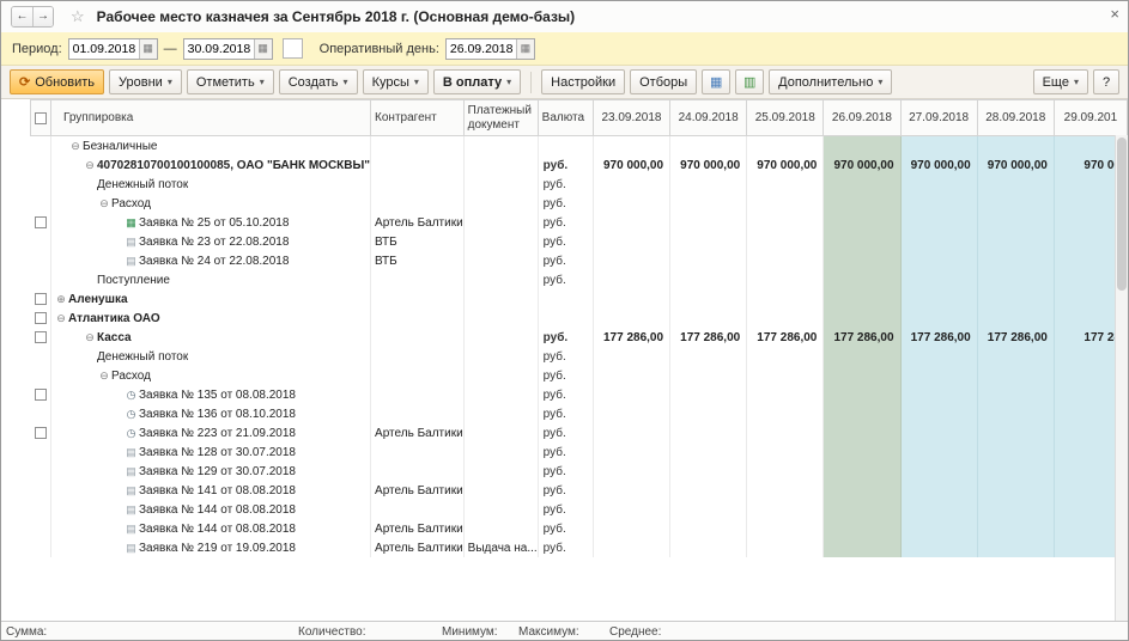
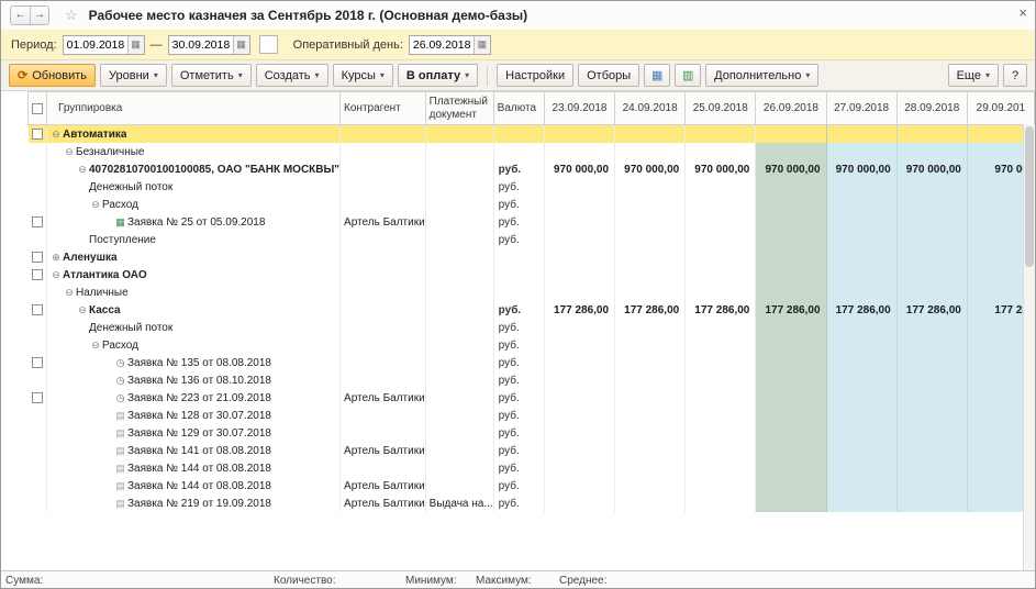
  ←
  →
  ☆
  Рабочее место казначея за Сентябрь 2018 г. (Основная демо-базы)
  ×
  Период:
  01.09.2018
  ▦
  —
  30.09.2018
  ▦
  Оперативный день:
  26.09.2018
  ▦
  ⟳
  Обновить
  Уровни
  ▾
  Отметить
  ▾
  Создать
  ▾
  Курсы
  ▾
  В оплату
  ▾
  Настройки
  Отборы
  ▦
  ▥
  Дополнительно
  ▾
  Еще
  ▾
  ?
  	Группировка	Контрагент	Платежный документ	Валюта	23.09.2018	24.09.2018	25.09.2018	26.09.2018	27.09.2018	28.09.2018	29.09.201
+ 	⊖ Автоматика
  	⊖ Безналичные
  	⊖ 40702810700100100085, ОАО "БАНК МОСКВЫ"			руб.	970 000,00	970 000,00	970 000,00	970 000,00	970 000,00	970 000,00	970 0
  	Денежный поток			руб.
  	⊖ Расход			руб.
- 	▦ Заявка № 25 от 05.10.2018	Артель Балтики		руб.
+ 	▦ Заявка № 25 от 05.09.2018	Артель Балтики		руб.
- 	▤ Заявка № 23 от 22.08.2018	ВТБ		руб.
- 	▤ Заявка № 24 от 22.08.2018	ВТБ		руб.
  	Поступление			руб.
  	⊕ Аленушка
  	⊖ Атлантика ОАО
+ 	⊖ Наличные
  	⊖ Касса			руб.	177 286,00	177 286,00	177 286,00	177 286,00	177 286,00	177 286,00	177 2
  	Денежный поток			руб.
  	⊖ Расход			руб.
  	◷ Заявка № 135 от 08.08.2018			руб.
  	◷ Заявка № 136 от 08.10.2018			руб.
  	◷ Заявка № 223 от 21.09.2018	Артель Балтики		руб.
  	▤ Заявка № 128 от 30.07.2018			руб.
  	▤ Заявка № 129 от 30.07.2018			руб.
  	▤ Заявка № 141 от 08.08.2018	Артель Балтики		руб.
  	▤ Заявка № 144 от 08.08.2018			руб.
  	▤ Заявка № 144 от 08.08.2018	Артель Балтики		руб.
  	▤ Заявка № 219 от 19.09.2018	Артель Балтики	Выдача на...	руб.
  Сумма:
  Количество:
  Минимум:
  Максимум:
  Среднее:
